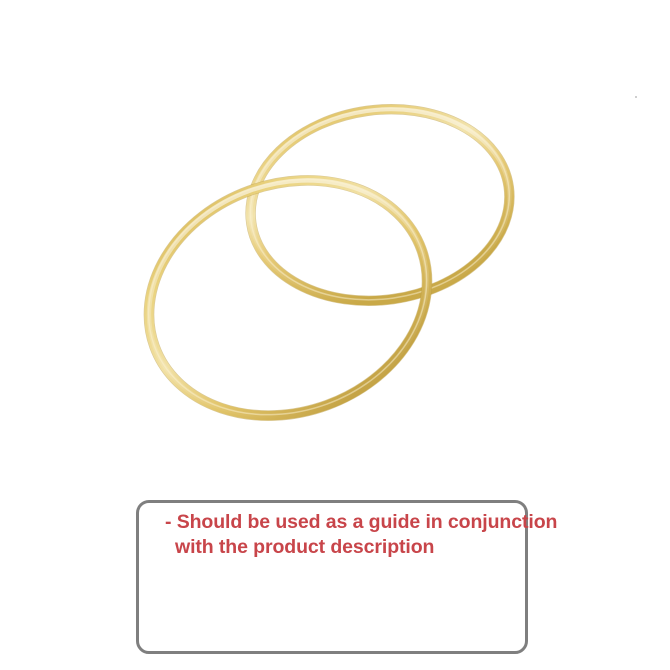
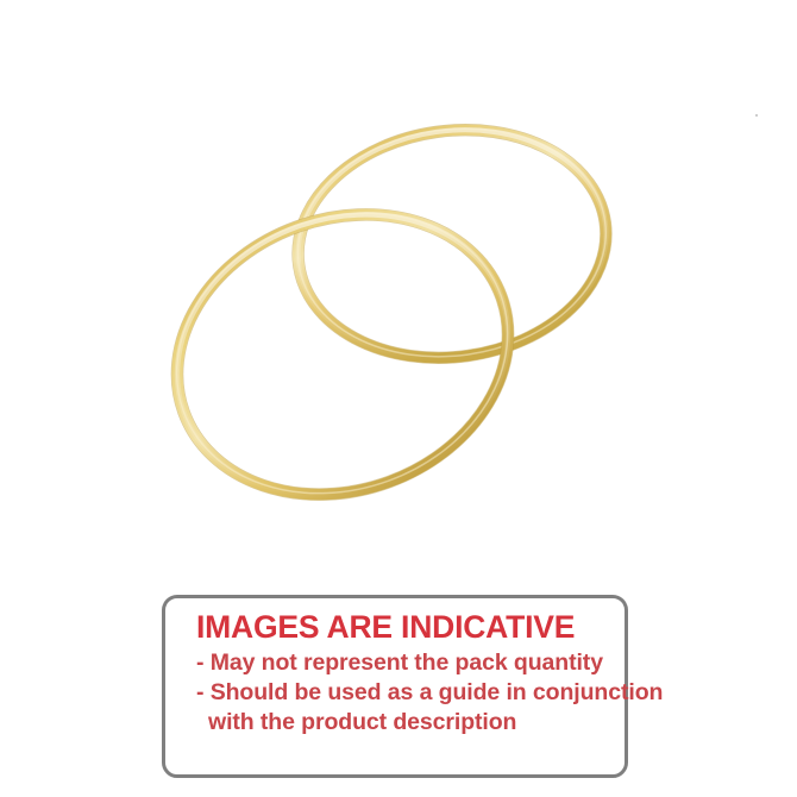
+ IMAGES ARE INDICATIVE
+ - May not represent the pack quantity
  - Should be used as a guide in conjunction
  with the product description
